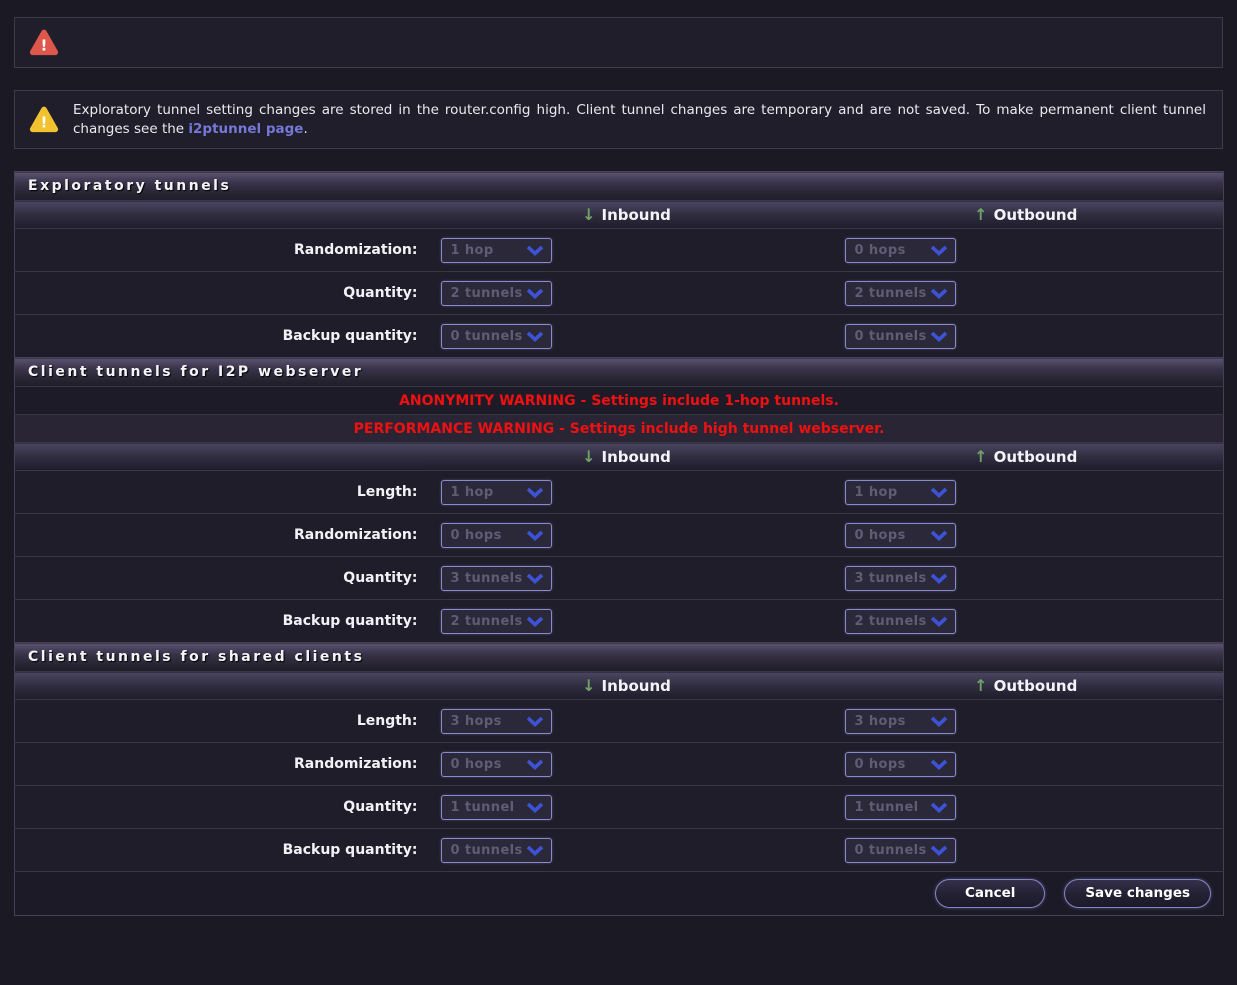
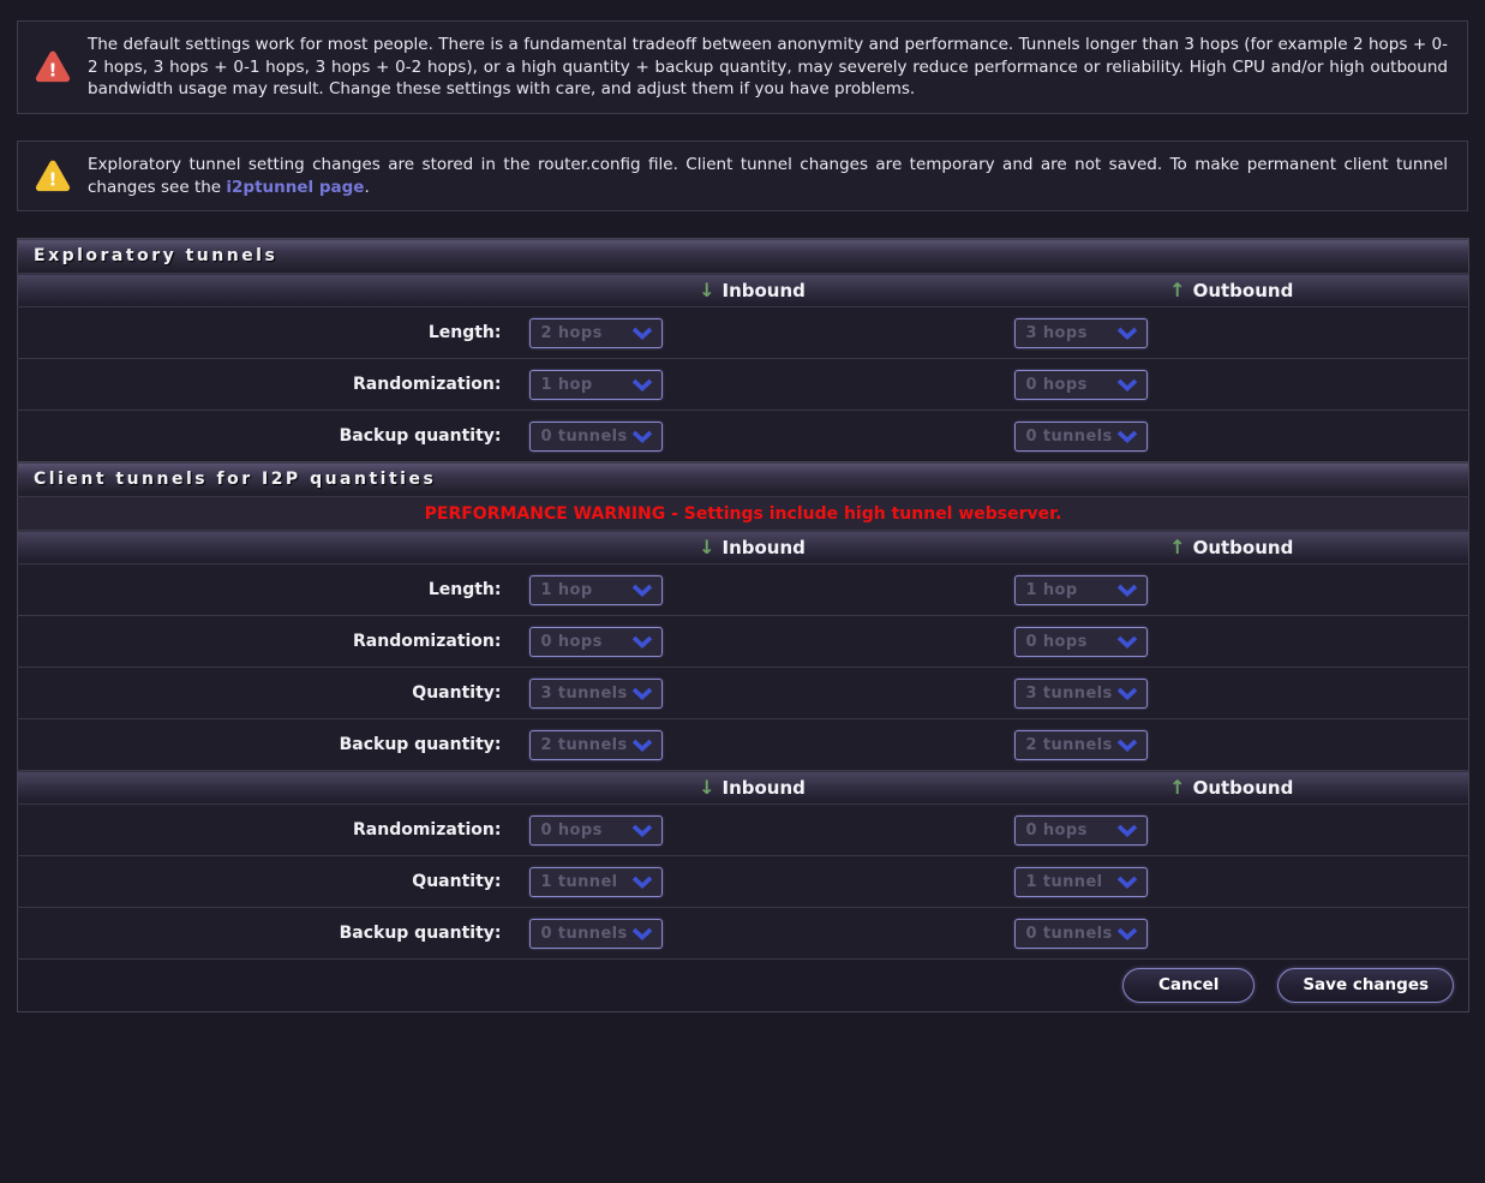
  !
+ The default settings work for most people. There is a fundamental tradeoff between anonymity and performance. Tunnels longer than 3 hops (for example 2 hops + 0-2 hops, 3 hops + 0-1 hops, 3 hops + 0-2 hops), or a high quantity + backup quantity, may severely reduce performance or reliability. High CPU and/or high outbound bandwidth usage may result. Change these settings with care, and adjust them if you have problems.
  !
- Exploratory tunnel setting changes are stored in the router.config high. Client tunnel changes are temporary and are not saved. To make permanent client tunnel changes see the i2ptunnel page.
+ Exploratory tunnel setting changes are stored in the router.config file. Client tunnel changes are temporary and are not saved. To make permanent client tunnel changes see the i2ptunnel page.
  Exploratory tunnels
  	↓ Inbound	↑ Outbound
+ Length:	2 hops	3 hops
  Randomization:	1 hop	0 hops
- Quantity:	2 tunnels	2 tunnels
  Backup quantity:	0 tunnels	0 tunnels
- Client tunnels for I2P webserver
+ Client tunnels for I2P quantities
- ANONYMITY WARNING - Settings include 1-hop tunnels.
  PERFORMANCE WARNING - Settings include high tunnel webserver.
  	↓ Inbound	↑ Outbound
  Length:	1 hop	1 hop
  Randomization:	0 hops	0 hops
  Quantity:	3 tunnels	3 tunnels
  Backup quantity:	2 tunnels	2 tunnels
- Client tunnels for shared clients
  	↓ Inbound	↑ Outbound
- Length:	3 hops	3 hops
  Randomization:	0 hops	0 hops
  Quantity:	1 tunnel	1 tunnel
  Backup quantity:	0 tunnels	0 tunnels
  Cancel Save changes
